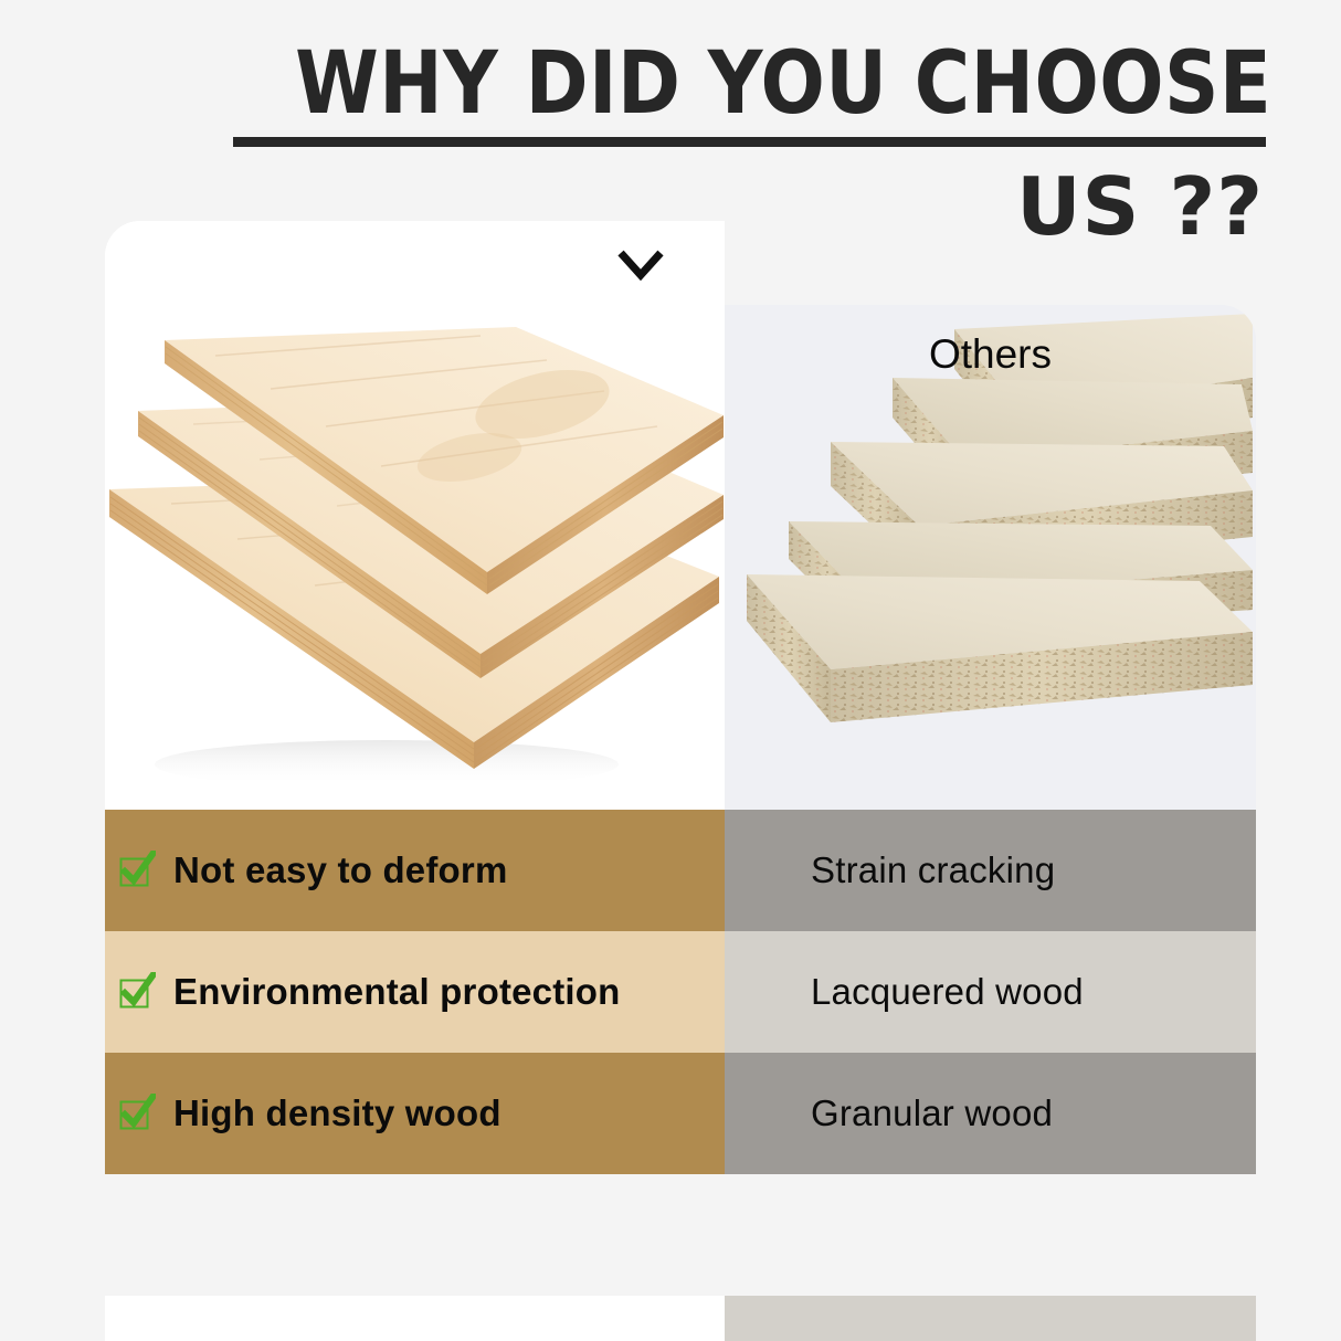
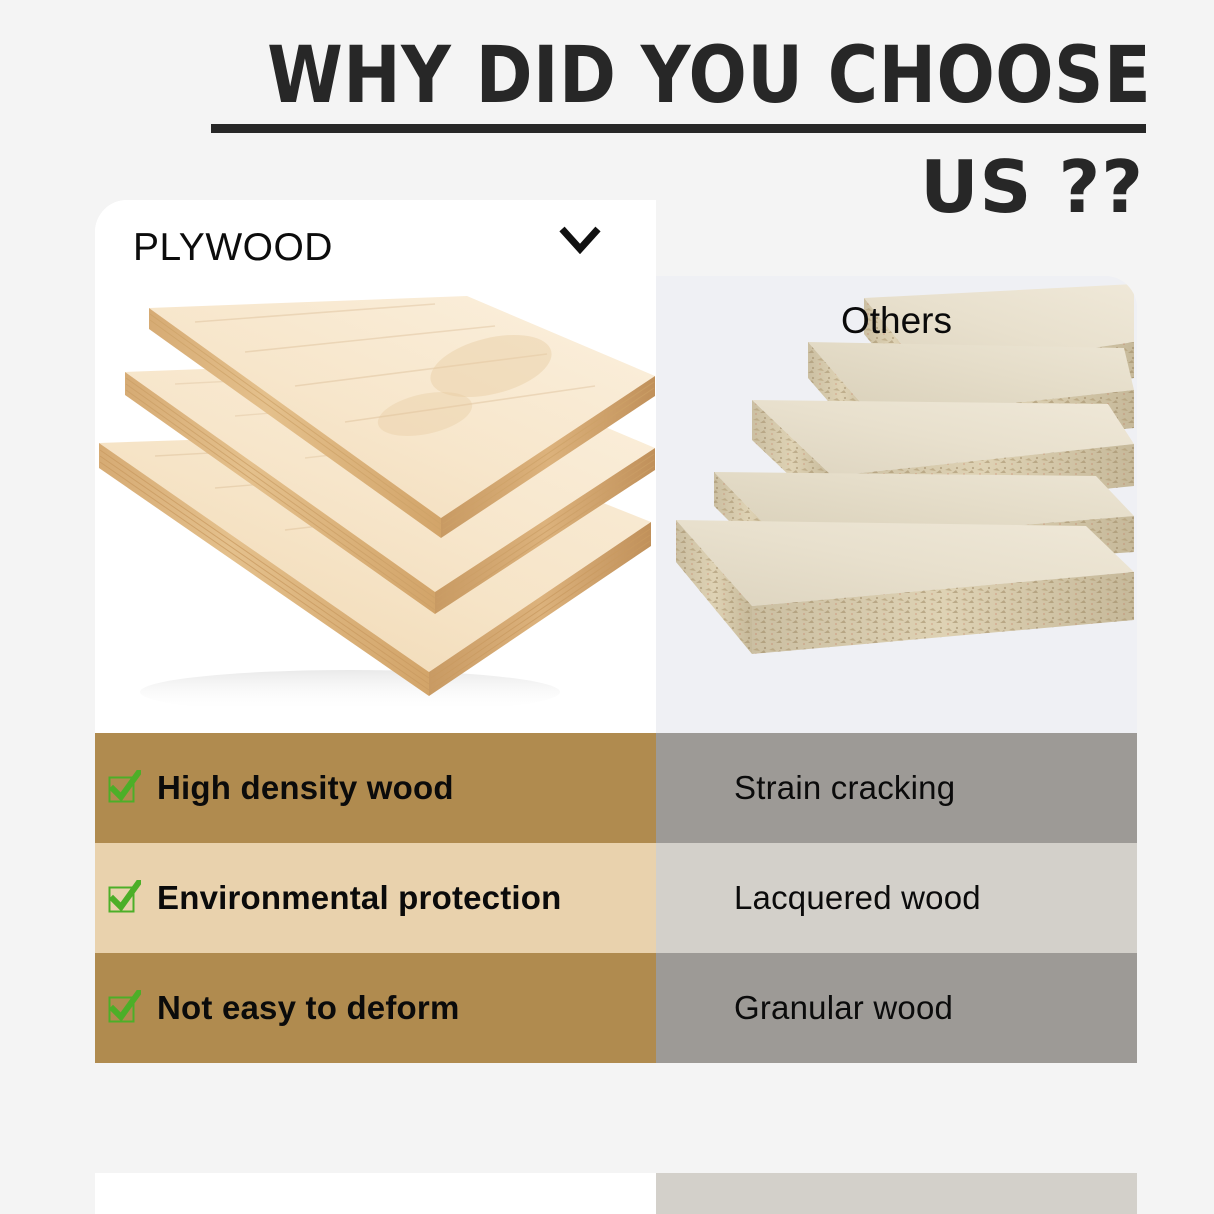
  WHY DID YOU CHOOSE
  US ??
+ PLYWOOD
  Others
- Not easy to deform
+ High density wood
  Strain cracking
  Environmental protection
  Lacquered wood
- High density wood
+ Not easy to deform
  Granular wood
